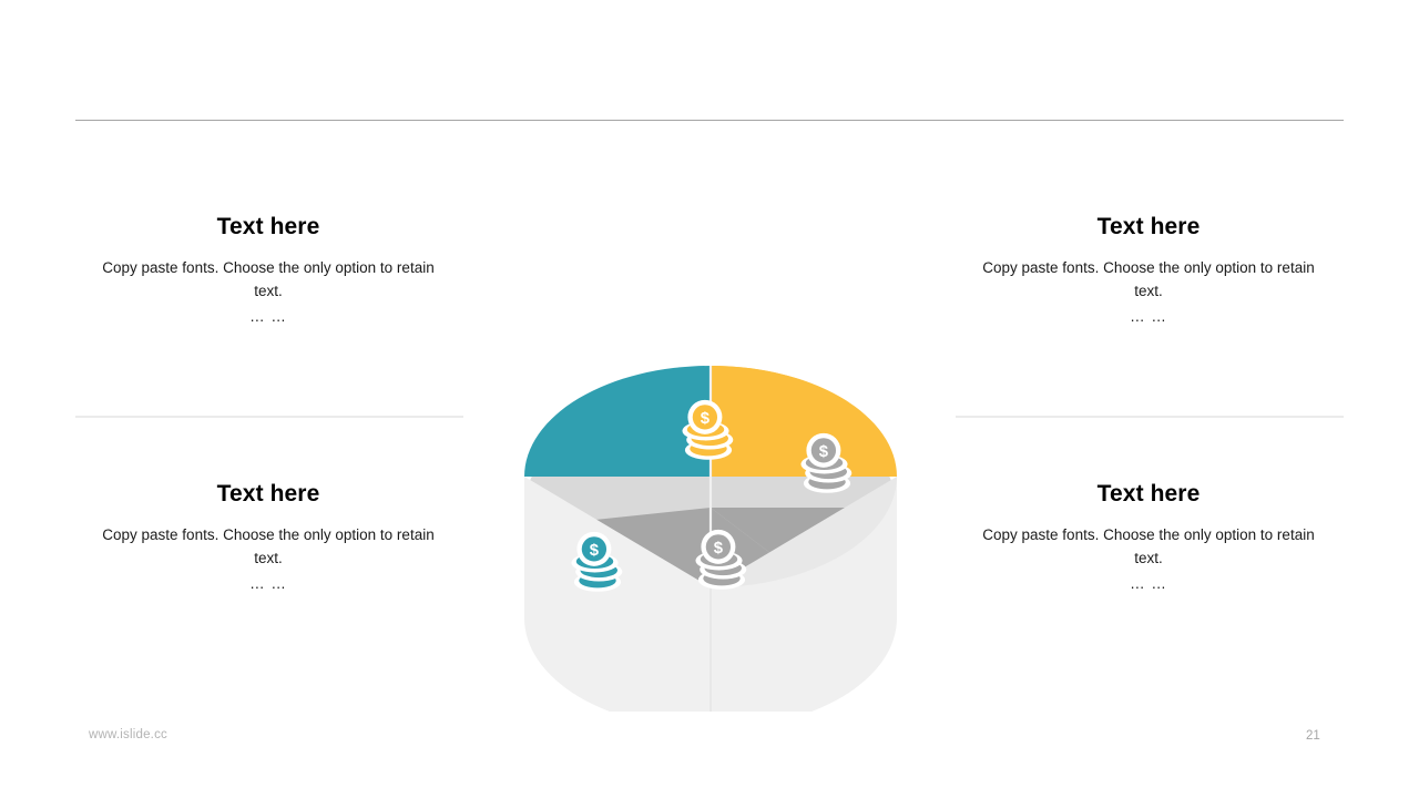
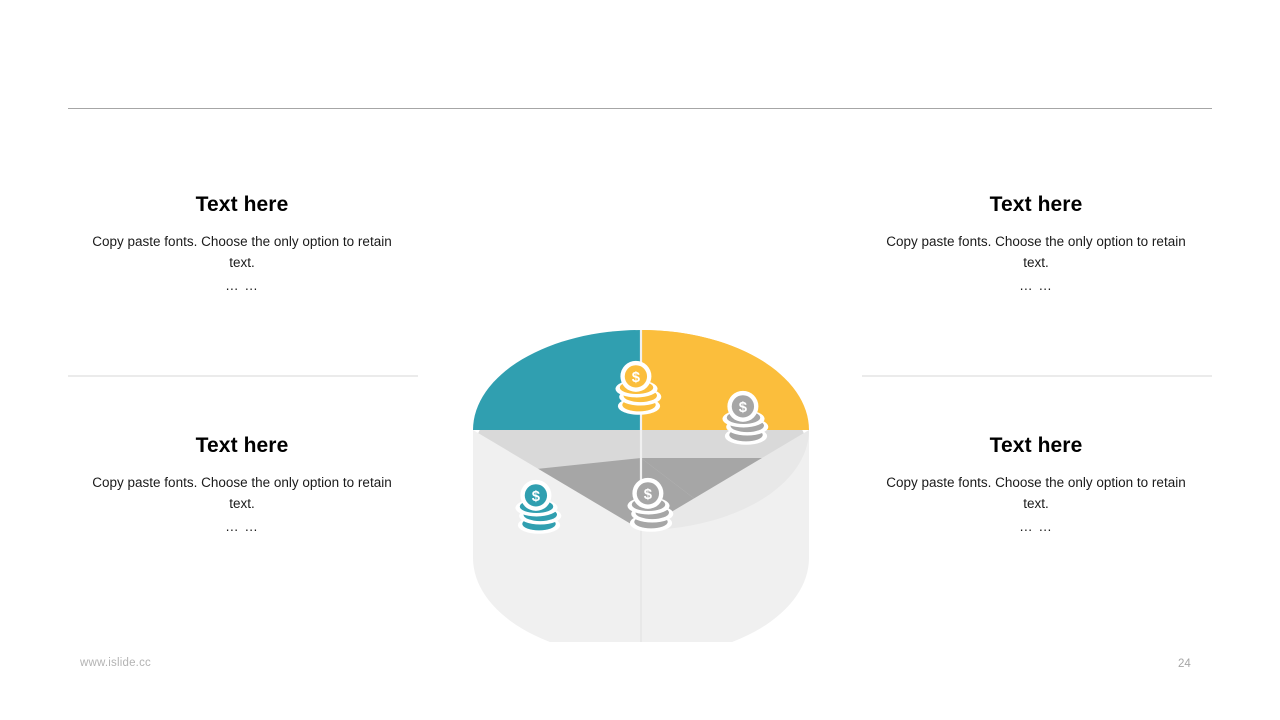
  Text here
  Copy paste fonts. Choose the only option to retain text.
  … …
  Text here
  Copy paste fonts. Choose the only option to retain text.
  … …
  Text here
  Copy paste fonts. Choose the only option to retain text.
  … …
  Text here
  Copy paste fonts. Choose the only option to retain text.
  … …
  $
  $
  $
  $
  www.islide.cc
- 21
+ 24
